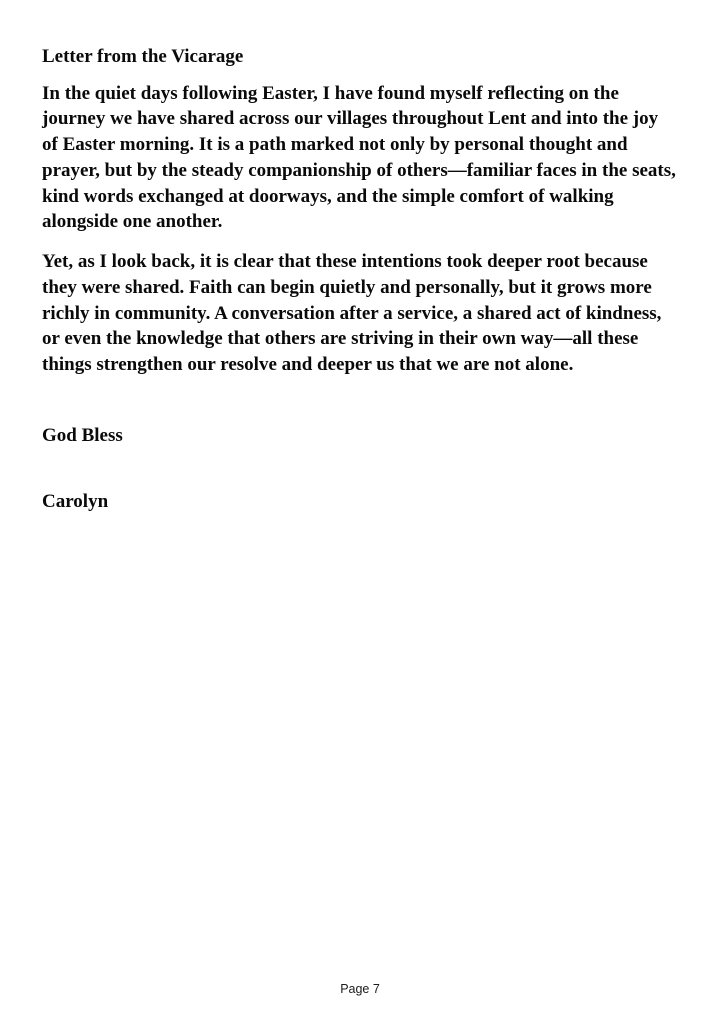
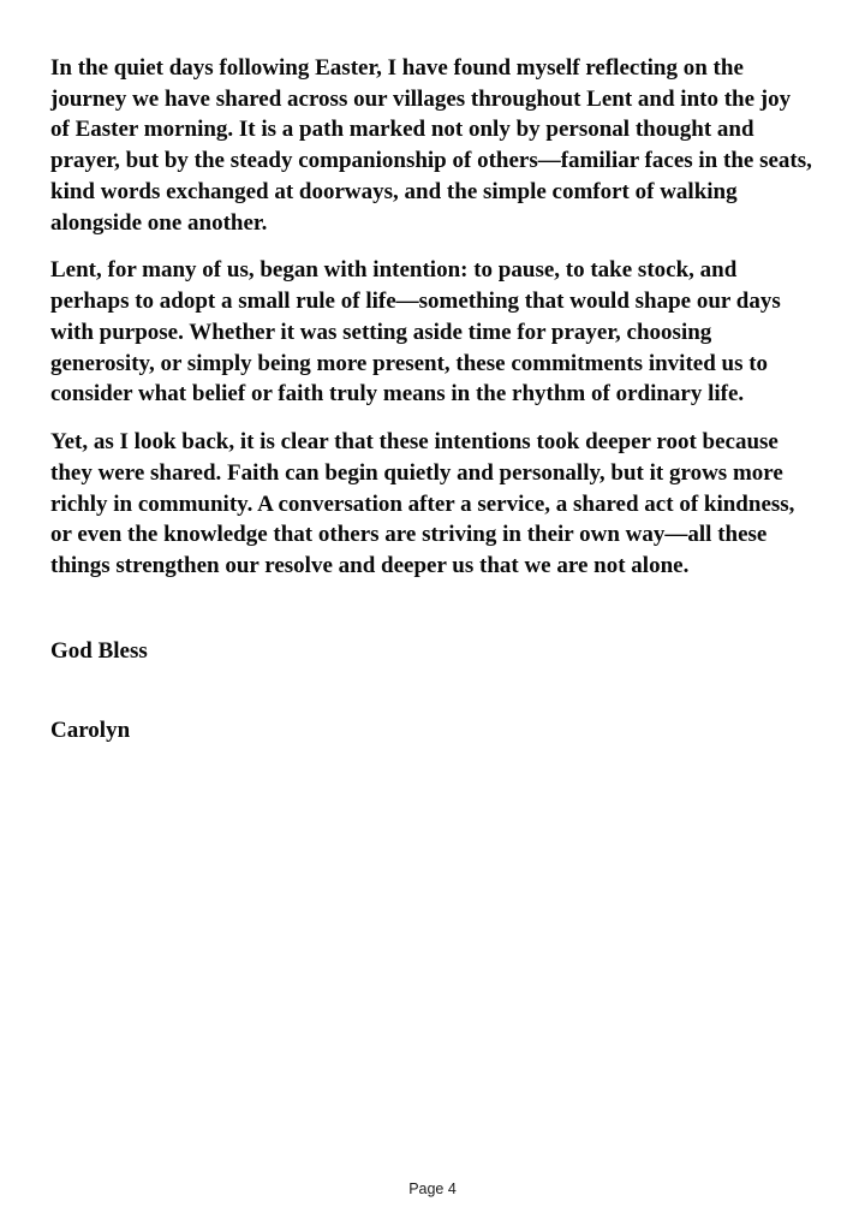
- Letter from the Vicarage
  In the quiet days following Easter, I have found myself reflecting on the journey we have shared across our villages throughout Lent and into the joy of Easter morning. It is a path marked not only by personal thought and prayer, but by the steady companionship of others—familiar faces in the seats, kind words exchanged at doorways, and the simple comfort of walking alongside one another.
+ Lent, for many of us, began with intention: to pause, to take stock, and perhaps to adopt a small rule of life—something that would shape our days with purpose. Whether it was setting aside time for prayer, choosing generosity, or simply being more present, these commitments invited us to consider what belief or faith truly means in the rhythm of ordinary life.
  Yet, as I look back, it is clear that these intentions took deeper root because they were shared. Faith can begin quietly and personally, but it grows more richly in community. A conversation after a service, a shared act of kindness, or even the knowledge that others are striving in their own way—all these things strengthen our resolve and deeper us that we are not alone.
  God Bless
  Carolyn
- Page 7
+ Page 4
